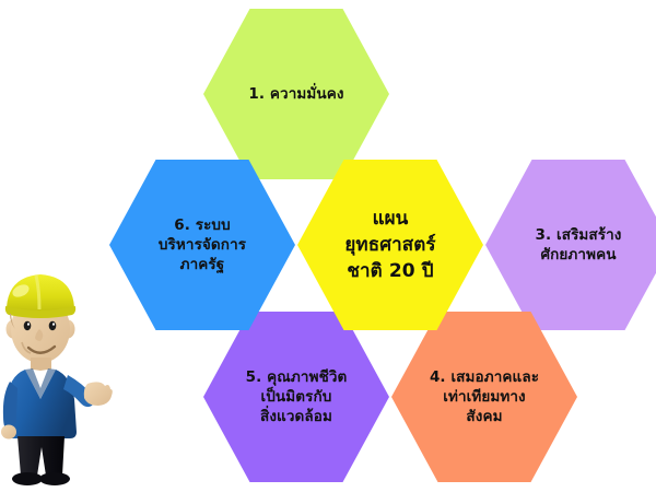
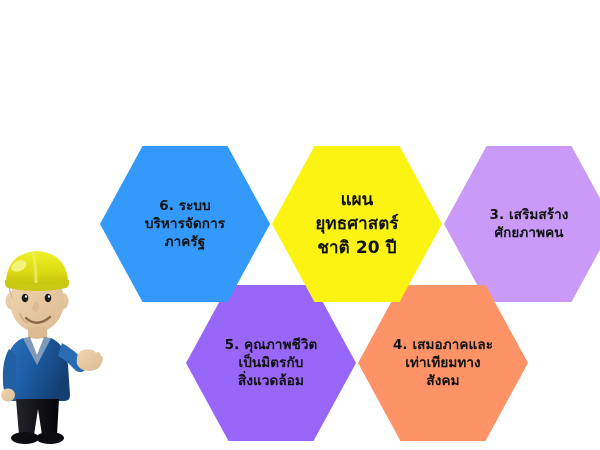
- 1. ความมั่นคง
  3. เสริมสร้าง
  ศักยภาพคน
  4. เสมอภาคและ
  เท่าเทียมทาง
  สังคม
  5. คุณภาพชีวิต
  เป็นมิตรกับ
  สิ่งแวดล้อม
  6. ระบบ
  บริหารจัดการ
  ภาครัฐ
  แผน
  ยุทธศาสตร์
  ชาติ 20 ปี
